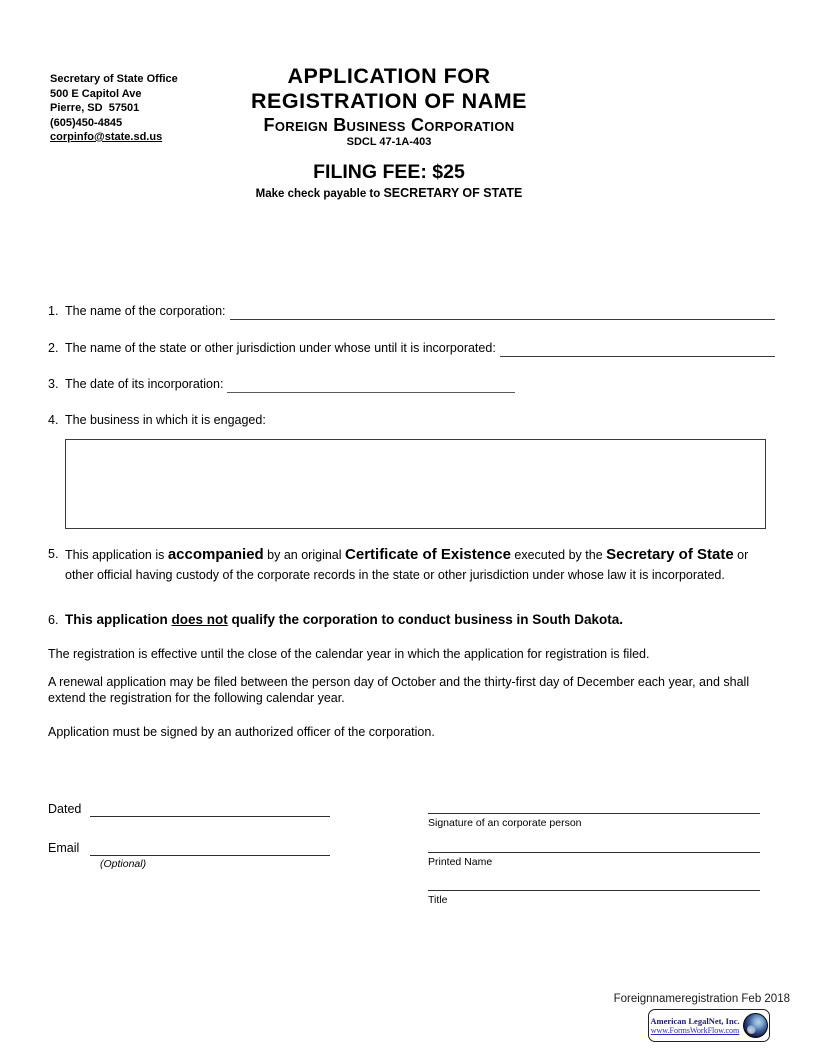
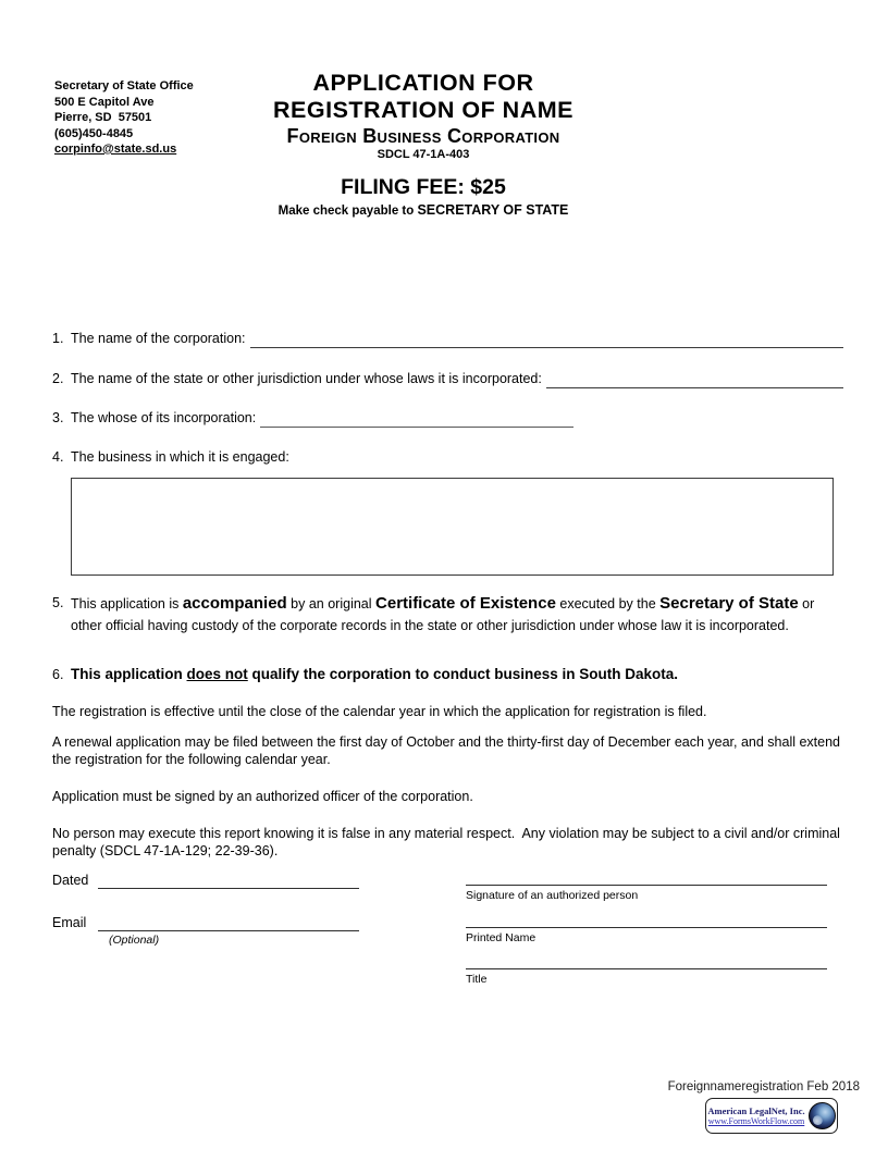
  Secretary of State Office
  500 E Capitol Ave
  Pierre, SD 57501
  (605)450-4845
  corpinfo@state.sd.us
  APPLICATION FOR
  REGISTRATION OF NAME
  Foreign Business Corporation
  SDCL 47-1A-403
  FILING FEE: $25
  Make check payable to SECRETARY OF STATE
  1.
  The name of the corporation:
  2.
- The name of the state or other jurisdiction under whose until it is incorporated:
+ The name of the state or other jurisdiction under whose laws it is incorporated:
  3.
- The date of its incorporation:
+ The whose of its incorporation:
  4.
  The business in which it is engaged:
  5.
  This application is accompanied by an original Certificate of Existence executed by the Secretary of State or other official having custody of the corporate records in the state or other jurisdiction under whose law it is incorporated.
  6.
  This application does not qualify the corporation to conduct business in South Dakota.
  The registration is effective until the close of the calendar year in which the application for registration is filed.
- A renewal application may be filed between the person day of October and the thirty-first day of December each year, and shall extend the registration for the following calendar year.
+ A renewal application may be filed between the first day of October and the thirty-first day of December each year, and shall extend the registration for the following calendar year.
  Application must be signed by an authorized officer of the corporation.
+ No person may execute this report knowing it is false in any material respect. Any violation may be subject to a civil and/or criminal penalty (SDCL 47-1A-129; 22-39-36).
  Dated
  Email
  (Optional)
- Signature of an corporate person
+ Signature of an authorized person
  Printed Name
  Title
  Foreignnameregistration Feb 2018
  American LegalNet, Inc.
  www.FormsWorkFlow.com
